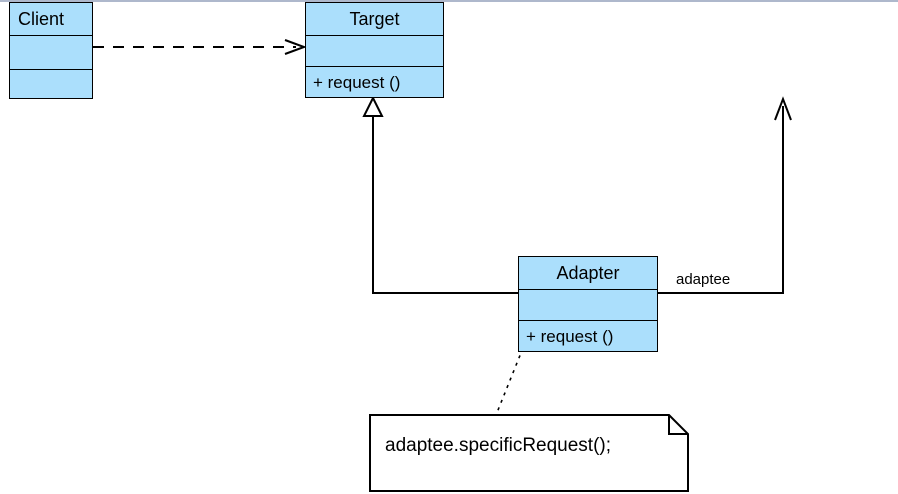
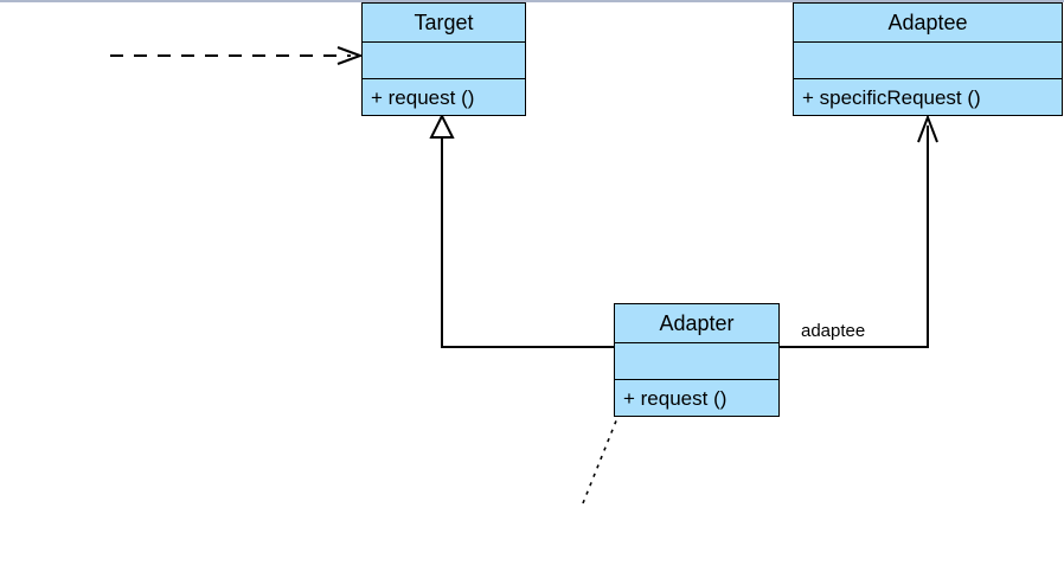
- Client
  Target
  + request ()
+ Adaptee
+ + specificRequest ()
  Adapter
  + request ()
  adaptee
- adaptee.specificRequest();
